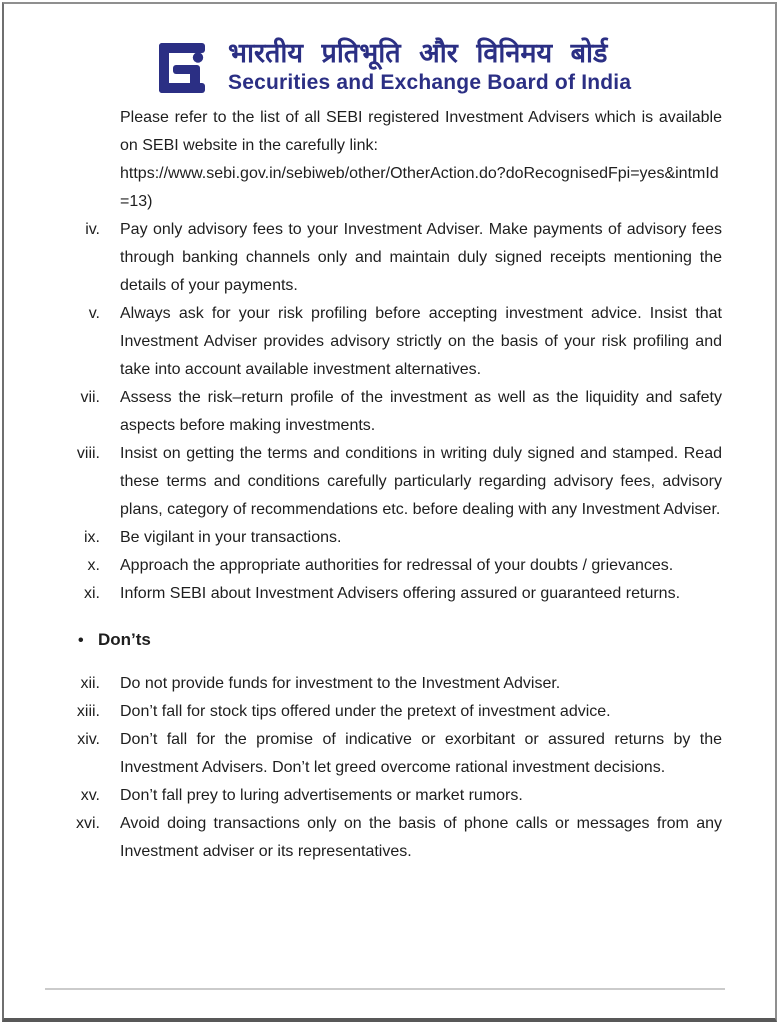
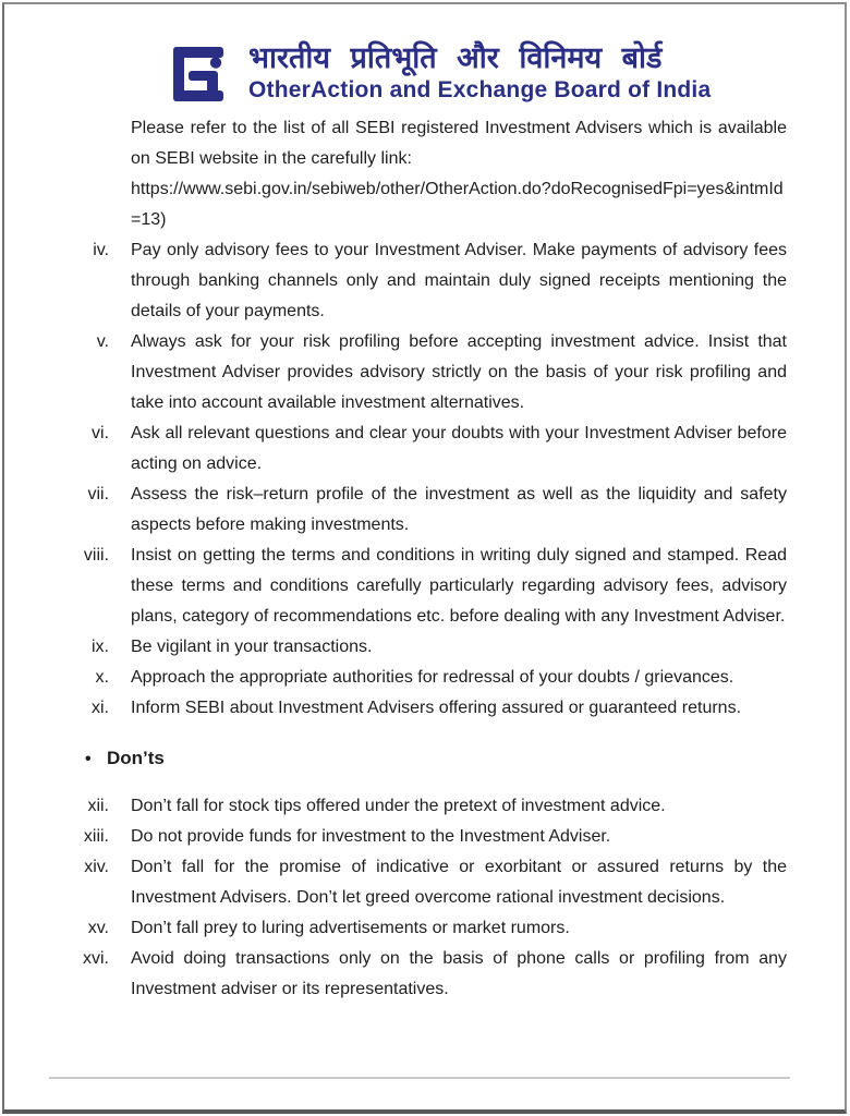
  भारतीय प्रतिभूति और विनिमय बोर्ड
- Securities and Exchange Board of India
+ OtherAction and Exchange Board of India
  Please refer to the list of all SEBI registered Investment Advisers which is available on SEBI website in the carefully link:
  https://www.sebi.gov.in/sebiweb/other/OtherAction.do?doRecognisedFpi=yes&intmId=13)
  iv.
  Pay only advisory fees to your Investment Adviser. Make payments of advisory fees through banking channels only and maintain duly signed receipts mentioning the details of your payments.
  v.
  Always ask for your risk profiling before accepting investment advice. Insist that Investment Adviser provides advisory strictly on the basis of your risk profiling and take into account available investment alternatives.
+ vi.
+ Ask all relevant questions and clear your doubts with your Investment Adviser before acting on advice.
  vii.
  Assess the risk–return profile of the investment as well as the liquidity and safety aspects before making investments.
  viii.
  Insist on getting the terms and conditions in writing duly signed and stamped. Read these terms and conditions carefully particularly regarding advisory fees, advisory plans, category of recommendations etc. before dealing with any Investment Adviser.
  ix.
  Be vigilant in your transactions.
  x.
  Approach the appropriate authorities for redressal of your doubts / grievances.
  xi.
  Inform SEBI about Investment Advisers offering assured or guaranteed returns.
  • Don’ts
  xii.
- Do not provide funds for investment to the Investment Adviser.
+ Don’t fall for stock tips offered under the pretext of investment advice.
  xiii.
- Don’t fall for stock tips offered under the pretext of investment advice.
+ Do not provide funds for investment to the Investment Adviser.
  xiv.
  Don’t fall for the promise of indicative or exorbitant or assured returns by the Investment Advisers. Don’t let greed overcome rational investment decisions.
  xv.
  Don’t fall prey to luring advertisements or market rumors.
  xvi.
- Avoid doing transactions only on the basis of phone calls or messages from any Investment adviser or its representatives.
+ Avoid doing transactions only on the basis of phone calls or profiling from any Investment adviser or its representatives.
